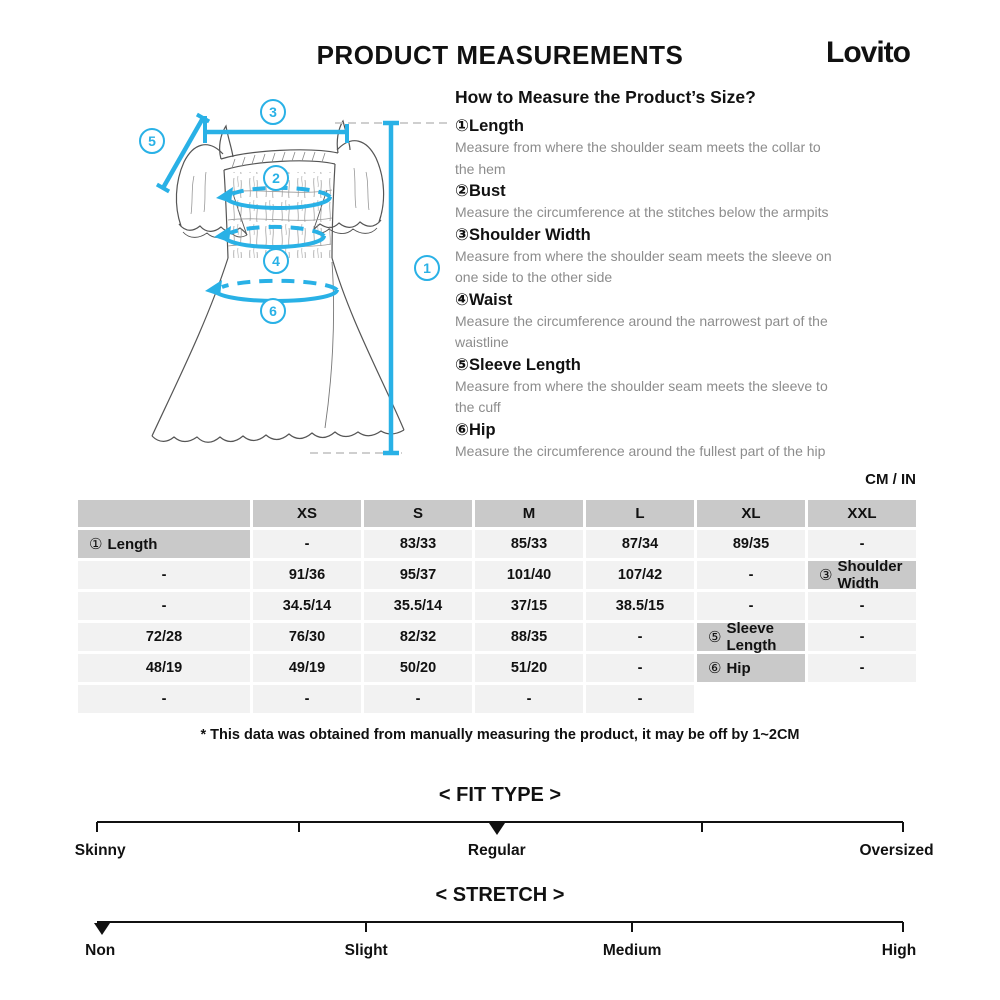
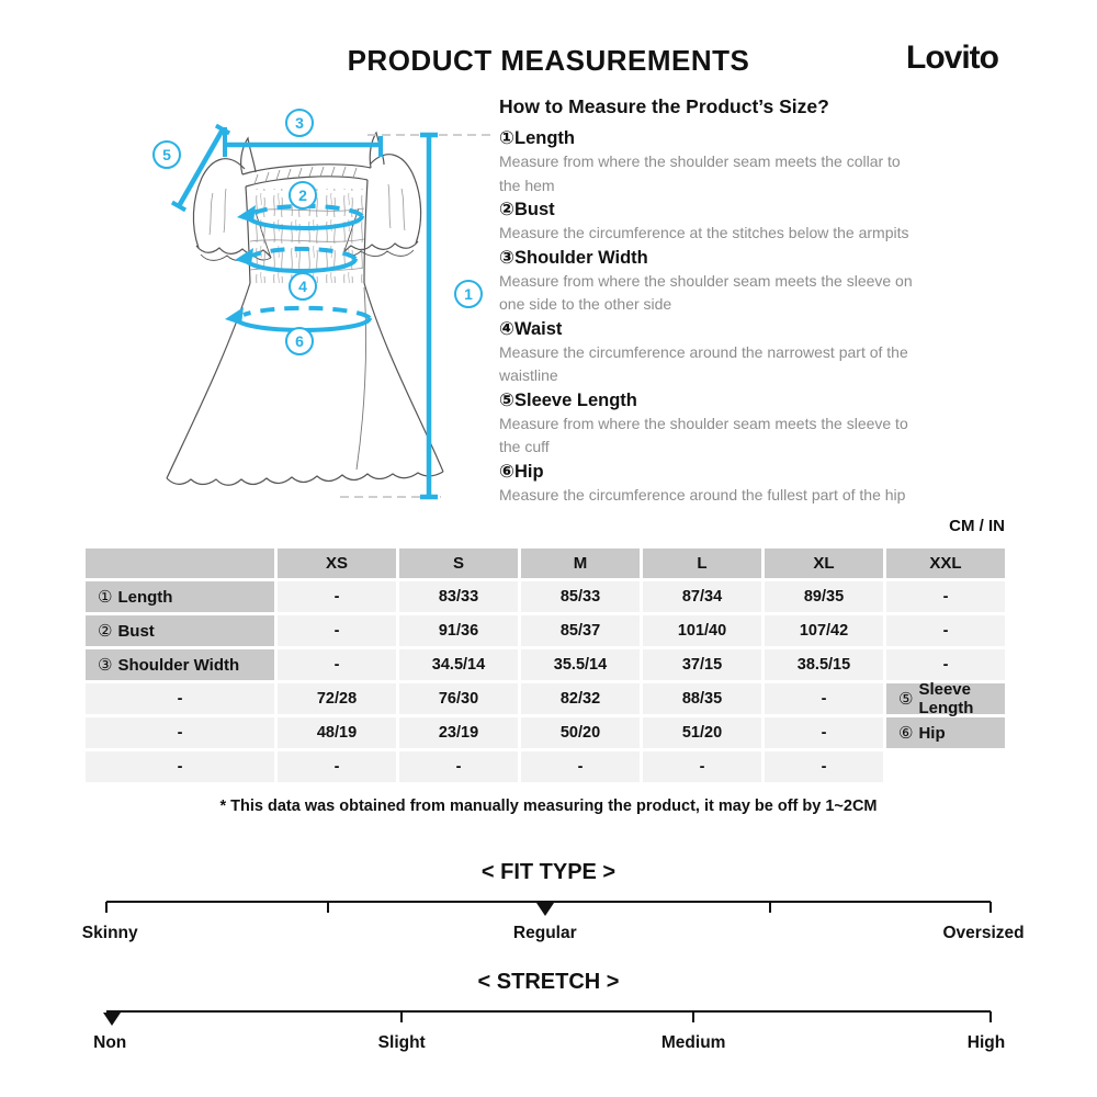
  PRODUCT MEASUREMENTS
  Lovito
  3
  5
  2
  4
  6
  1
  How to Measure the Product’s Size?
  ①Length
  Measure from where the shoulder seam meets the collar to
  the hem
  ②Bust
  Measure the circumference at the stitches below the armpits
  ③Shoulder Width
  Measure from where the shoulder seam meets the sleeve on
  one side to the other side
  ④Waist
  Measure the circumference around the narrowest part of the
  waistline
  ⑤Sleeve Length
  Measure from where the shoulder seam meets the sleeve to
  the cuff
  ⑥Hip
  Measure the circumference around the fullest part of the hip
  CM / IN
  XS
  S
  M
  L
  XL
  XXL
  ①
  Length
  -
  83/33
  85/33
  87/34
  89/35
  -
+ ②
+ Bust
  -
  91/36
- 95/37
+ 85/37
  101/40
  107/42
  -
  ③
  Shoulder Width
  -
  34.5/14
  35.5/14
  37/15
  38.5/15
  -
  -
  72/28
  76/30
  82/32
  88/35
  -
  ⑤
  Sleeve Length
  -
  48/19
- 49/19
+ 23/19
  50/20
  51/20
  -
  ⑥
  Hip
  -
  -
  -
  -
  -
  -
  * This data was obtained from manually measuring the product, it may be off by 1~2CM
  < FIT TYPE >
  Skinny
  Regular
  Oversized
  < STRETCH >
  Non
  Slight
  Medium
  High
